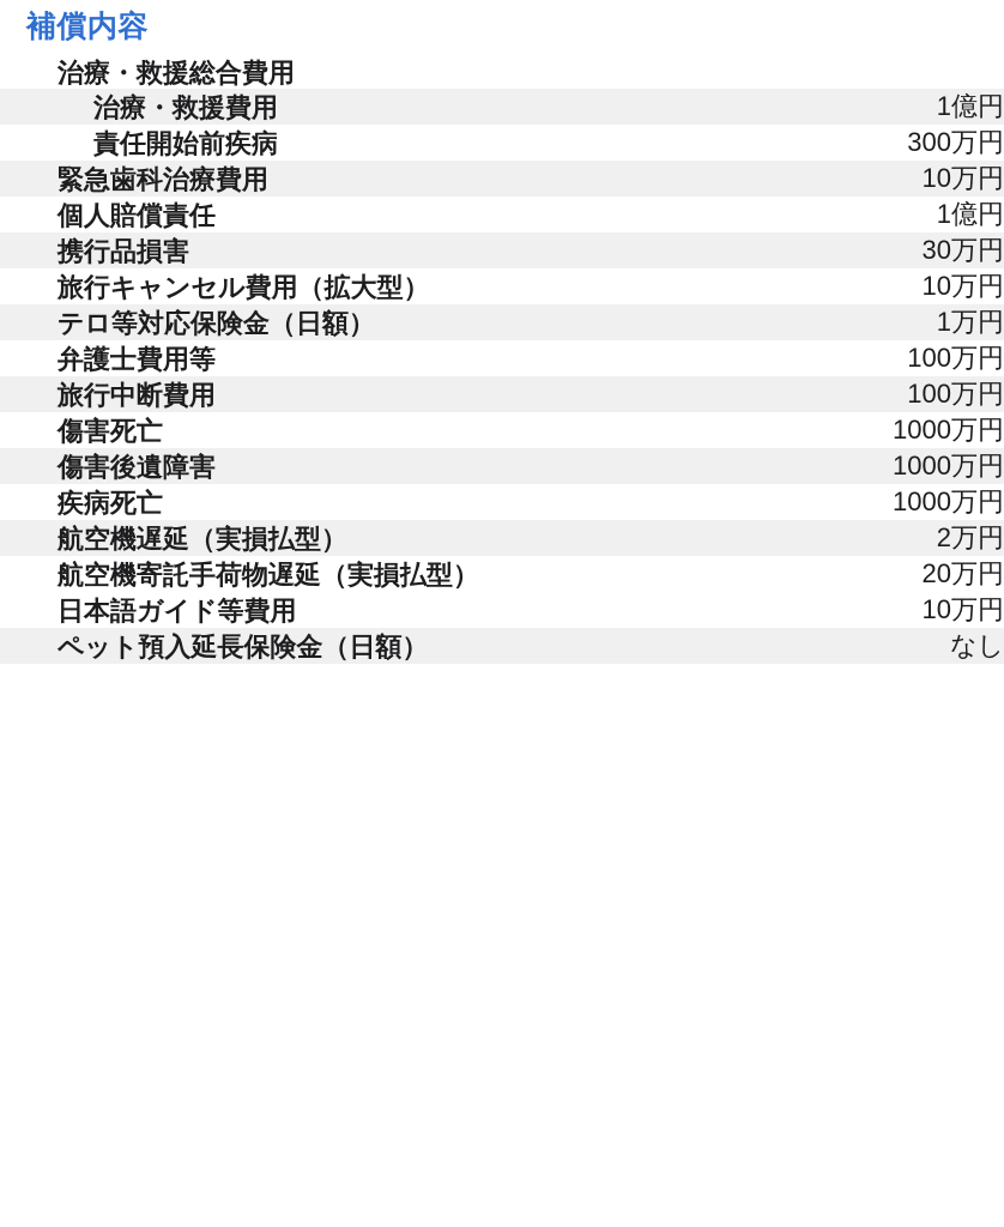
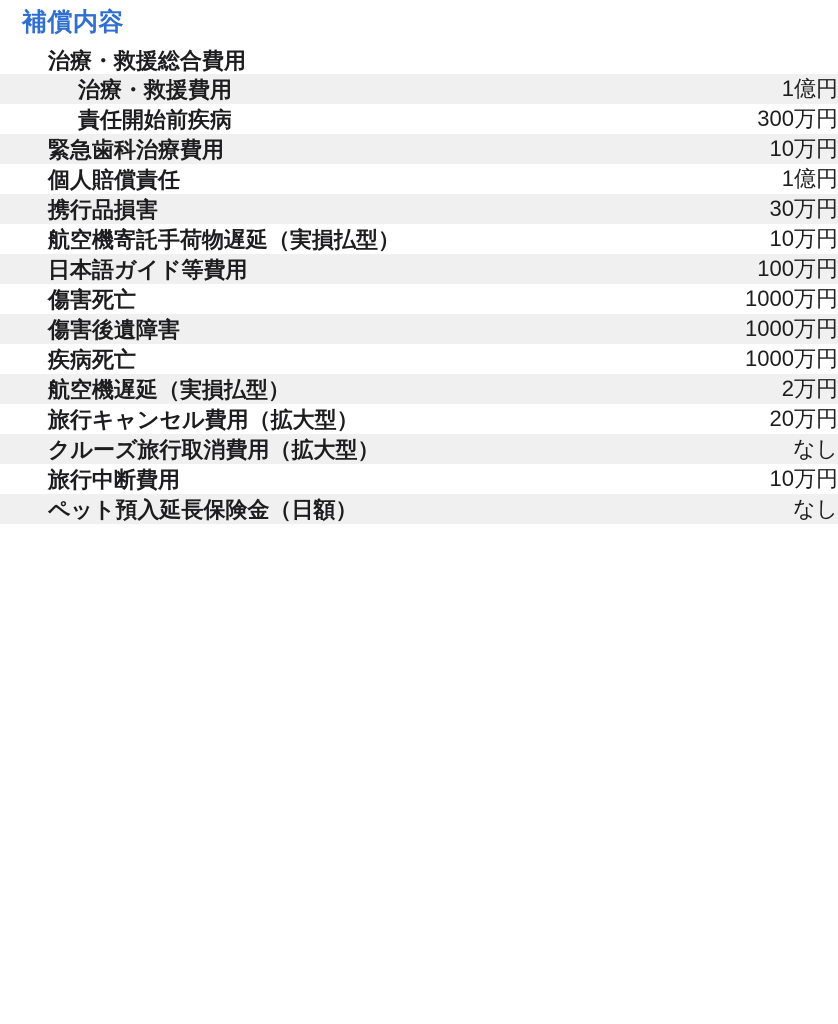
  補償内容
  治療・救援総合費用
  治療・救援費用	1億円
  責任開始前疾病	300万円
  緊急歯科治療費用	10万円
  個人賠償責任	1億円
  携行品損害	30万円
- 旅行キャンセル費用（拡大型）	10万円
+ 航空機寄託手荷物遅延（実損払型）	10万円
- テロ等対応保険金（日額）	1万円
- 弁護士費用等	100万円
- 旅行中断費用	100万円
+ 日本語ガイド等費用	100万円
  傷害死亡	1000万円
  傷害後遺障害	1000万円
  疾病死亡	1000万円
  航空機遅延（実損払型）	2万円
- 航空機寄託手荷物遅延（実損払型）	20万円
+ 旅行キャンセル費用（拡大型）	20万円
+ クルーズ旅行取消費用（拡大型）	なし
- 日本語ガイド等費用	10万円
+ 旅行中断費用	10万円
  ペット預入延長保険金（日額）	なし
